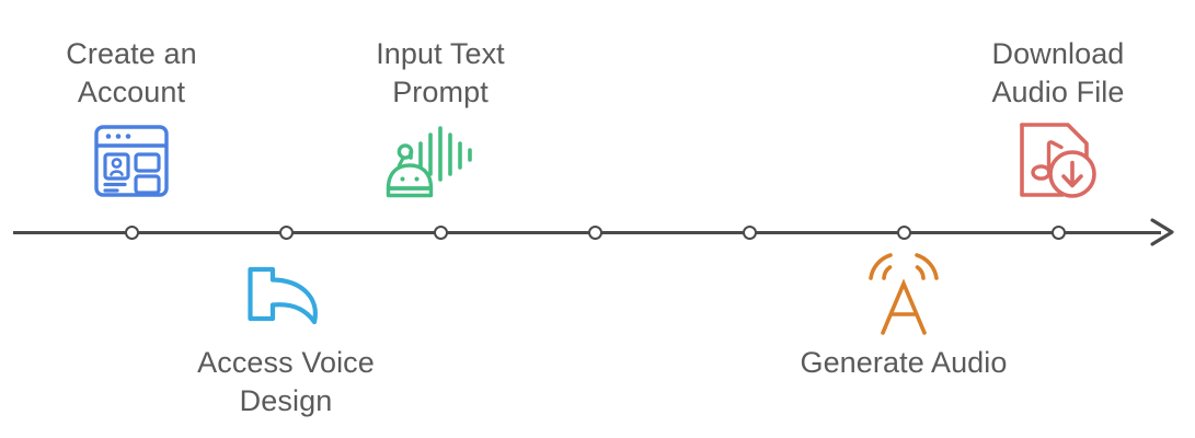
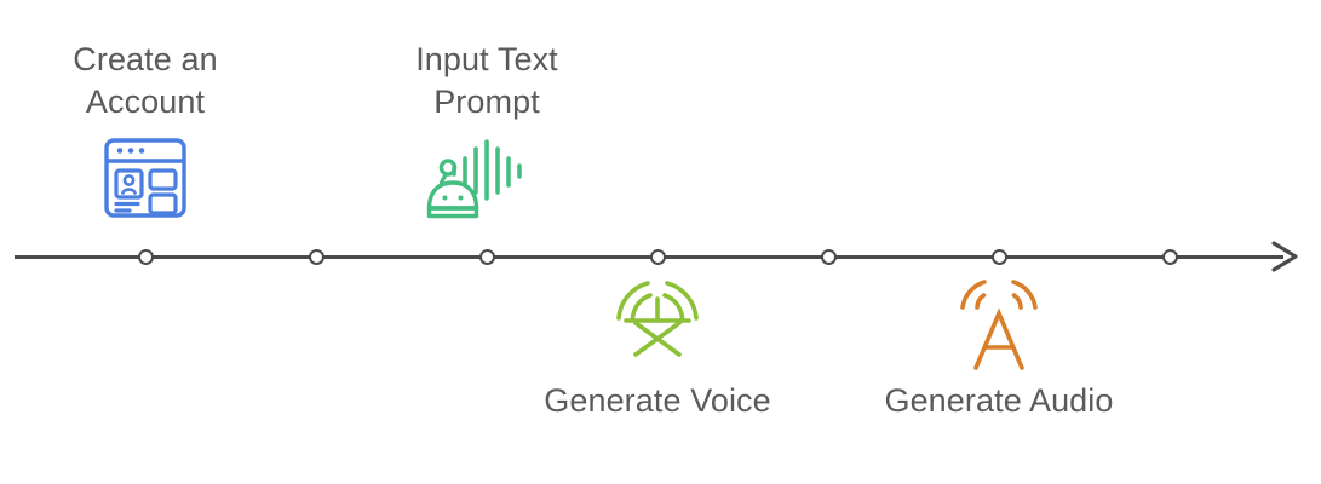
  Create an
  Account
- Access Voice
- Design
  Input Text
  Prompt
+ Generate Voice
  Generate Audio
- Download
- Audio File
